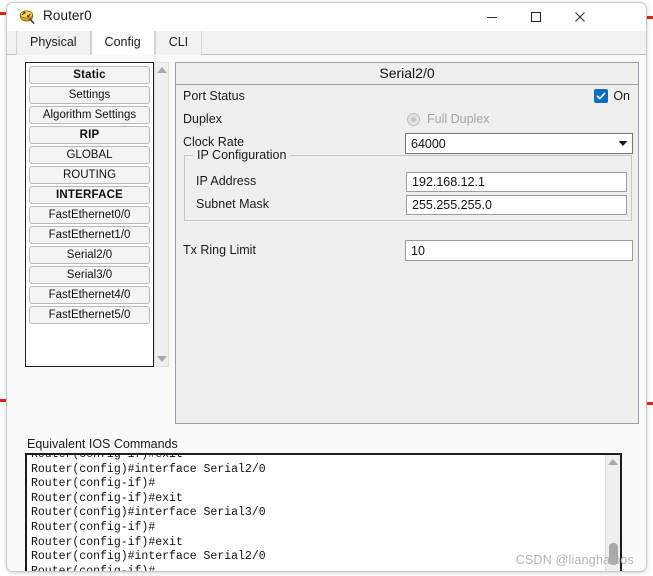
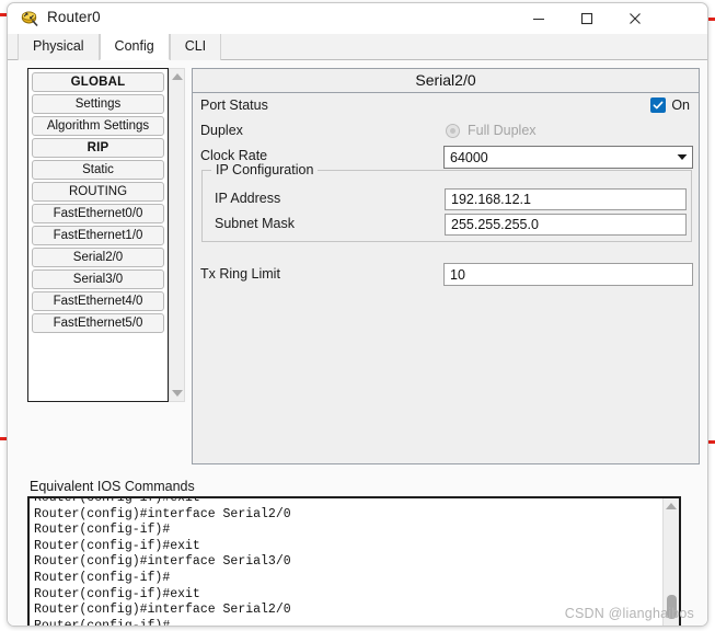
  Router0
  Physical Config CLI
- Static
+ GLOBAL
  Settings
  Algorithm Settings
  RIP
- GLOBAL
+ Static
  ROUTING
- INTERFACE
  FastEthernet0/0
  FastEthernet1/0
  Serial2/0
  Serial3/0
  FastEthernet4/0
  FastEthernet5/0
  Serial2/0
  Port Status
  On
  Duplex
  Full Duplex
  Clock Rate
  64000
  IP Configuration
  IP Address
  192.168.12.1
  Subnet Mask
  255.255.255.0
  Tx Ring Limit
  10
  Equivalent IOS Commands
  Router(config-if)#exit
  Router(config)#interface Serial2/0
  Router(config-if)#
  Router(config-if)#exit
  Router(config)#interface Serial3/0
  Router(config-if)#
  Router(config-if)#exit
  Router(config)#interface Serial2/0
  CSDN @lianghaibos
